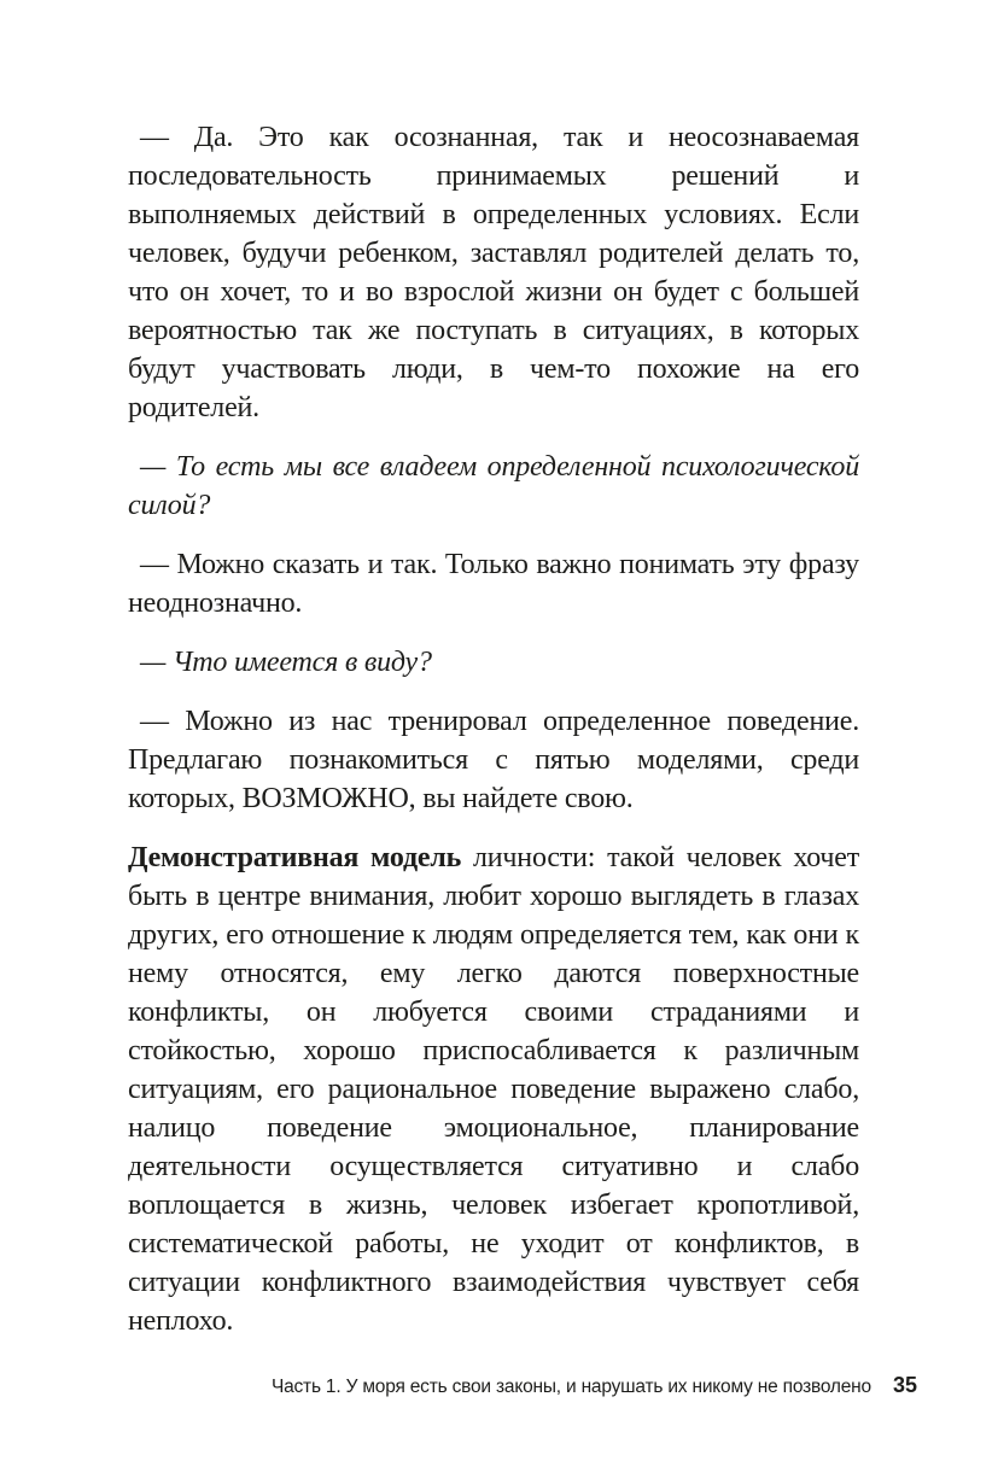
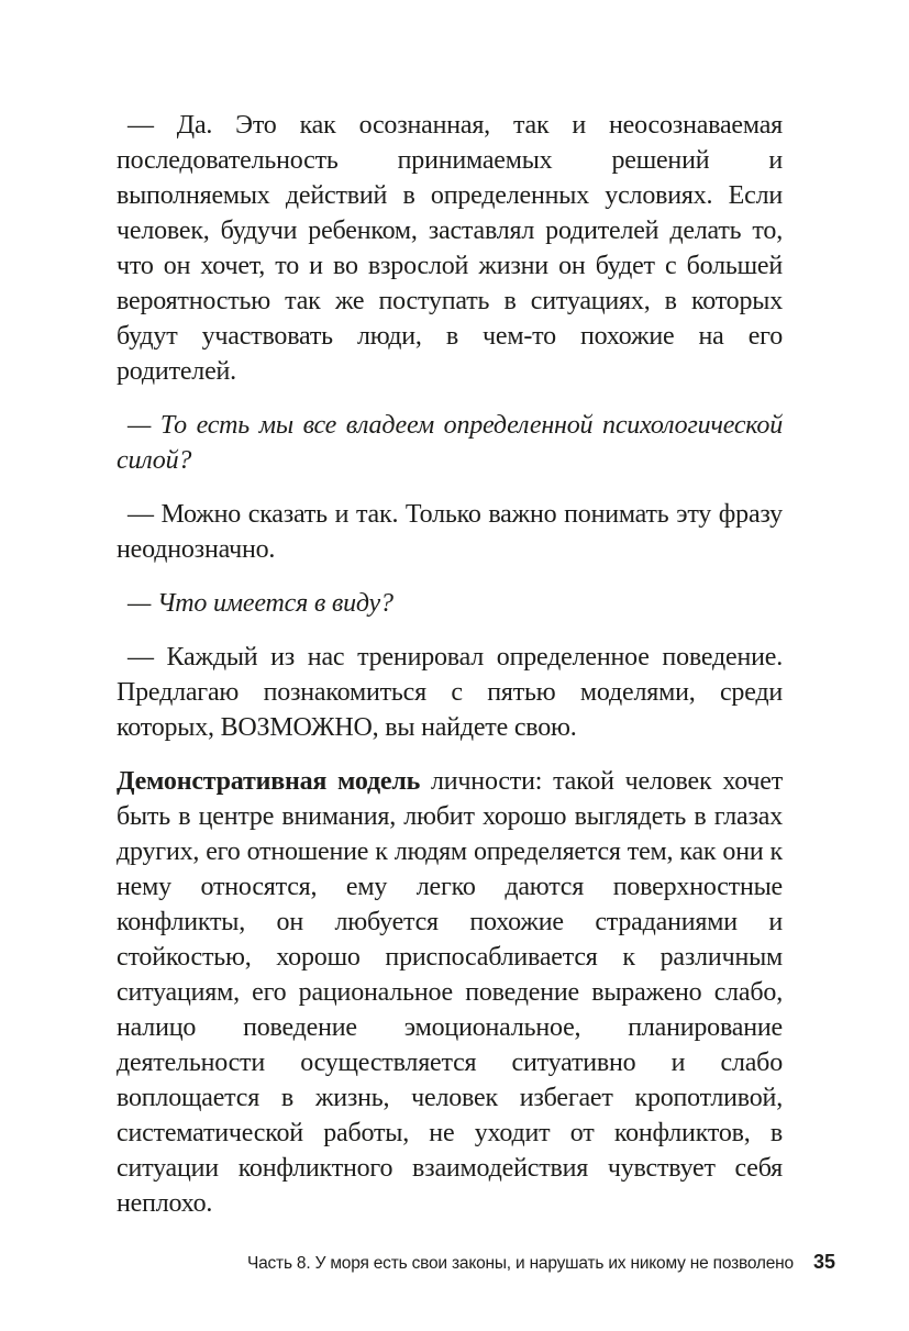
  — Да. Это как осознанная, так и неосознаваемая последовательность принимаемых решений и выполняемых действий в определенных условиях. Если человек, будучи ребенком, заставлял родителей делать то, что он хочет, то и во взрослой жизни он будет с большей вероятностью так же поступать в ситуациях, в которых будут участвовать люди, в чем-то похожие на его родителей.
  — То есть мы все владеем определенной психологической силой?
  — Можно сказать и так. Только важно понимать эту фразу неоднозначно.
  — Что имеется в виду?
- — Можно из нас тренировал определенное поведение. Предлагаю познакомиться с пятью моделями, среди которых, ВОЗМОЖНО, вы найдете свою.
+ — Каждый из нас тренировал определенное поведение. Предлагаю познакомиться с пятью моделями, среди которых, ВОЗМОЖНО, вы найдете свою.
- Демонстративная модель личности: такой человек хочет быть в центре внимания, любит хорошо выглядеть в глазах других, его отношение к людям определяется тем, как они к нему относятся, ему легко даются поверхностные конфликты, он любуется своими страданиями и стойкостью, хорошо приспосабливается к различным ситуациям, его рациональное поведение выражено слабо, налицо поведение эмоциональное, планирование деятельности осуществляется ситуативно и слабо воплощается в жизнь, человек избегает кропотливой, систематической работы, не уходит от конфликтов, в ситуации конфликтного взаимодействия чувствует себя неплохо.
+ Демонстративная модель личности: такой человек хочет быть в центре внимания, любит хорошо выглядеть в глазах других, его отношение к людям определяется тем, как они к нему относятся, ему легко даются поверхностные конфликты, он любуется похожие страданиями и стойкостью, хорошо приспосабливается к различным ситуациям, его рациональное поведение выражено слабо, налицо поведение эмоциональное, планирование деятельности осуществляется ситуативно и слабо воплощается в жизнь, человек избегает кропотливой, систематической работы, не уходит от конфликтов, в ситуации конфликтного взаимодействия чувствует себя неплохо.
- Часть 1. У моря есть свои законы, и нарушать их никому не позволено
+ Часть 8. У моря есть свои законы, и нарушать их никому не позволено
  35
